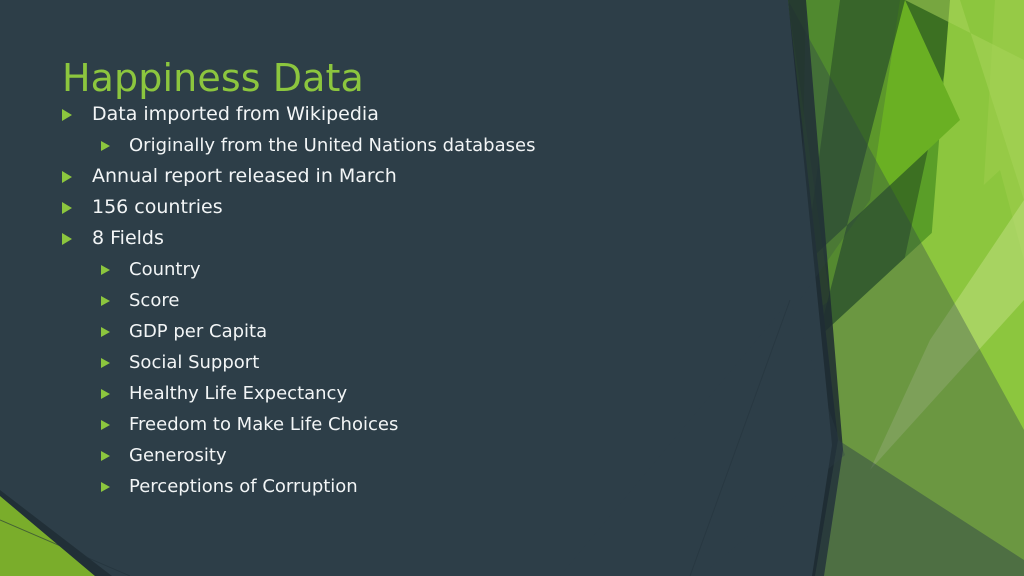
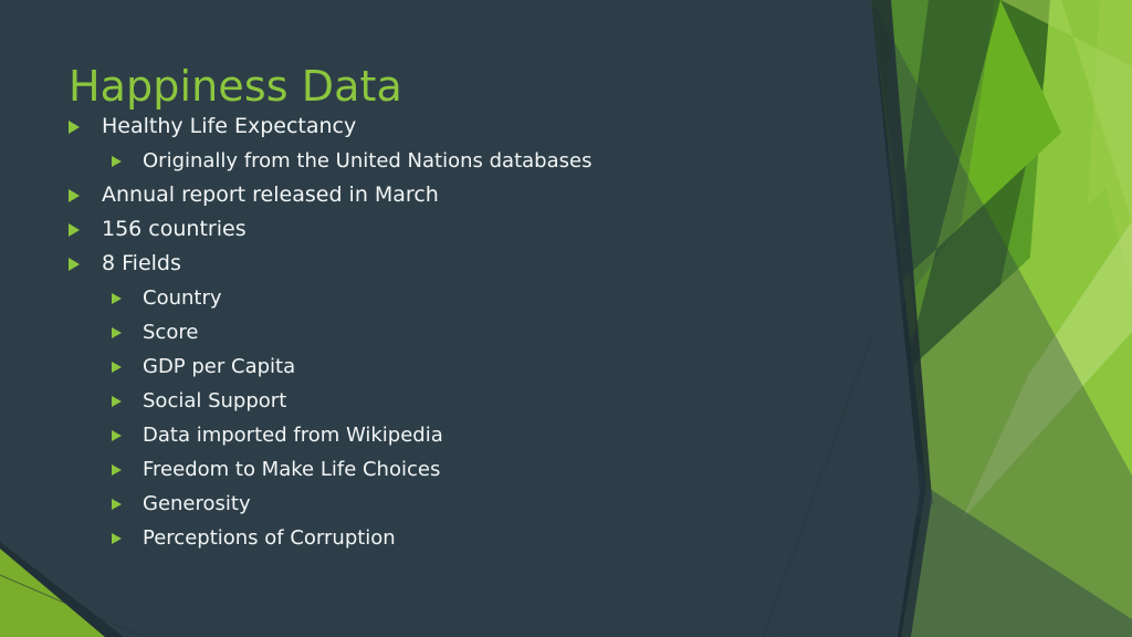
  Happiness Data
- Data imported from Wikipedia
+ Healthy Life Expectancy
  Originally from the United Nations databases
  Annual report released in March
  156 countries
  8 Fields
  Country
  Score
  GDP per Capita
  Social Support
- Healthy Life Expectancy
+ Data imported from Wikipedia
  Freedom to Make Life Choices
  Generosity
  Perceptions of Corruption
